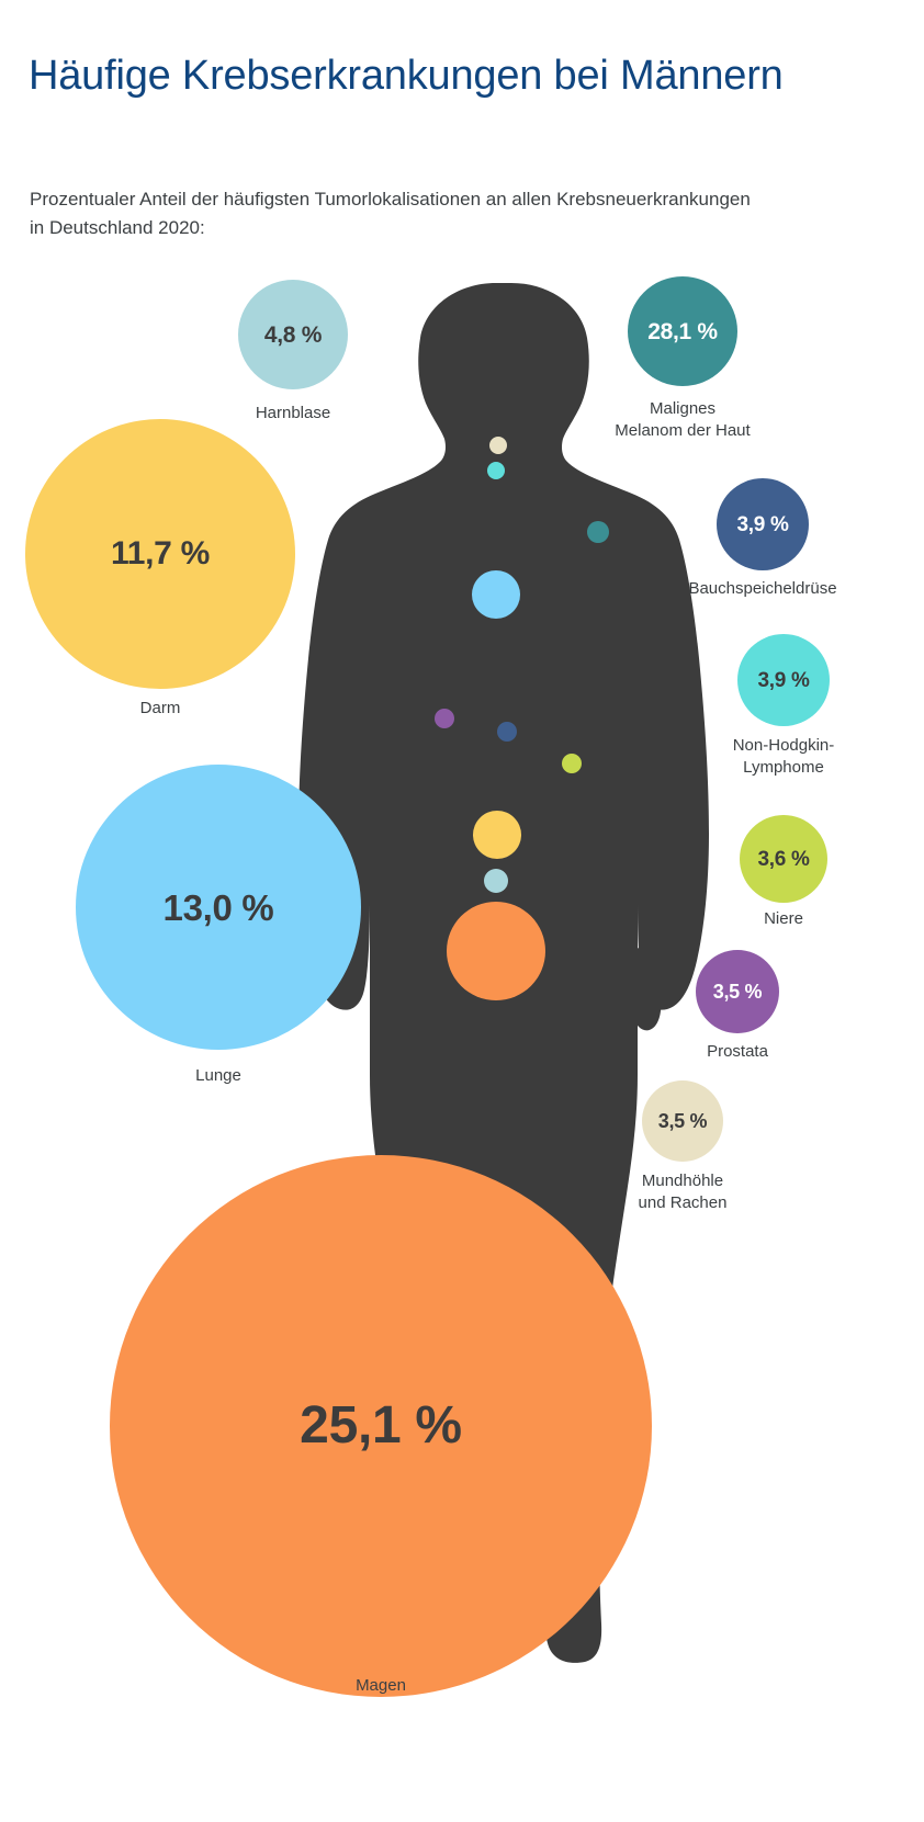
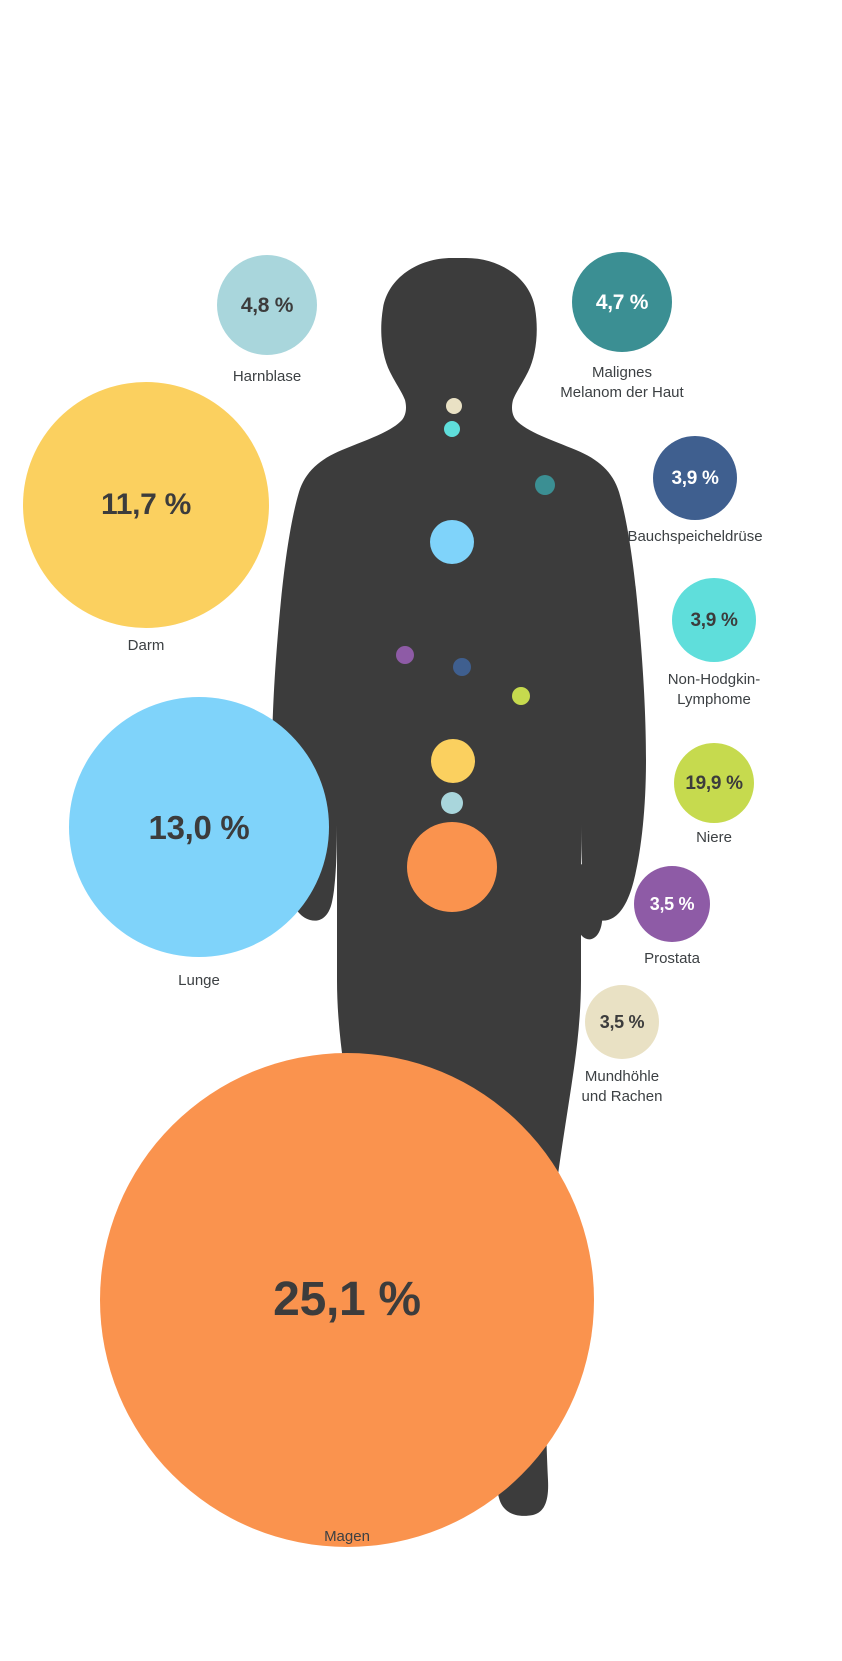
- Häufige Krebserkrankungen bei Männern
- Prozentualer Anteil der häufigsten Tumorlokalisationen an allen Krebsneuerkrankungen in Deutschland 2020:
  25,1 %
  Magen
  13,0 %
  Lunge
  11,7 %
  Darm
  4,8 %
  Harnblase
- 28,1 %
+ 4,7 %
  Malignes
  Melanom der Haut
  3,9 %
  Bauchspeicheldrüse
  3,9 %
  Non-Hodgkin-
  Lymphome
- 3,6 %
+ 19,9 %
  Niere
  3,5 %
  Prostata
  3,5 %
  Mundhöhle
  und Rachen
